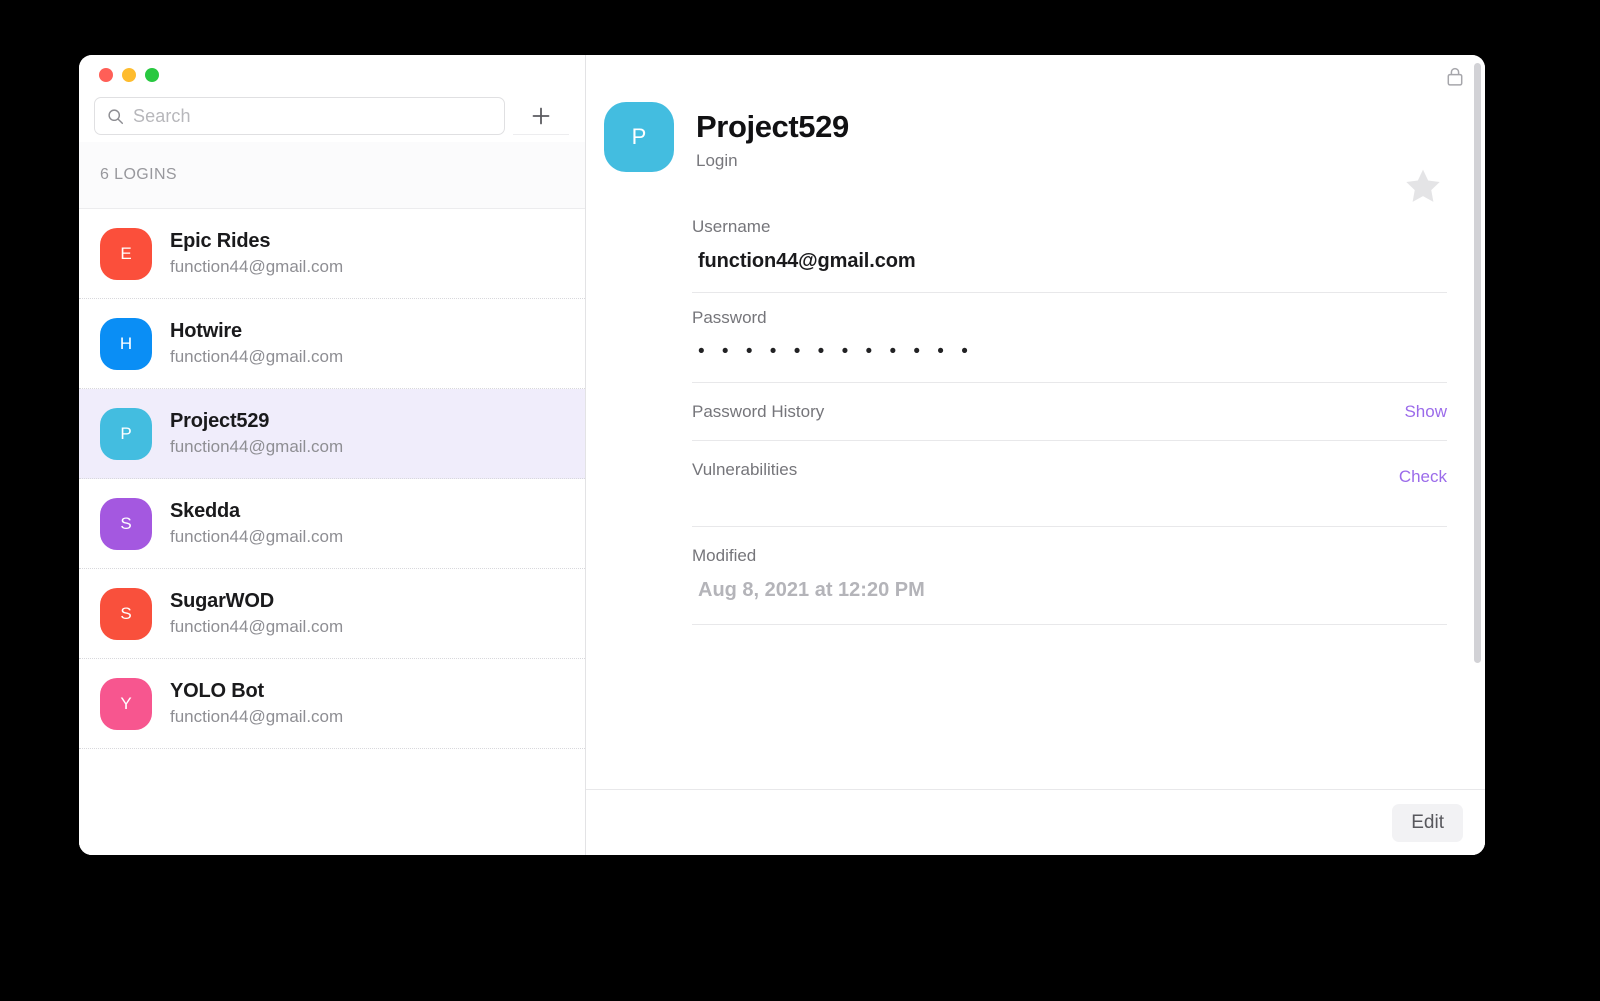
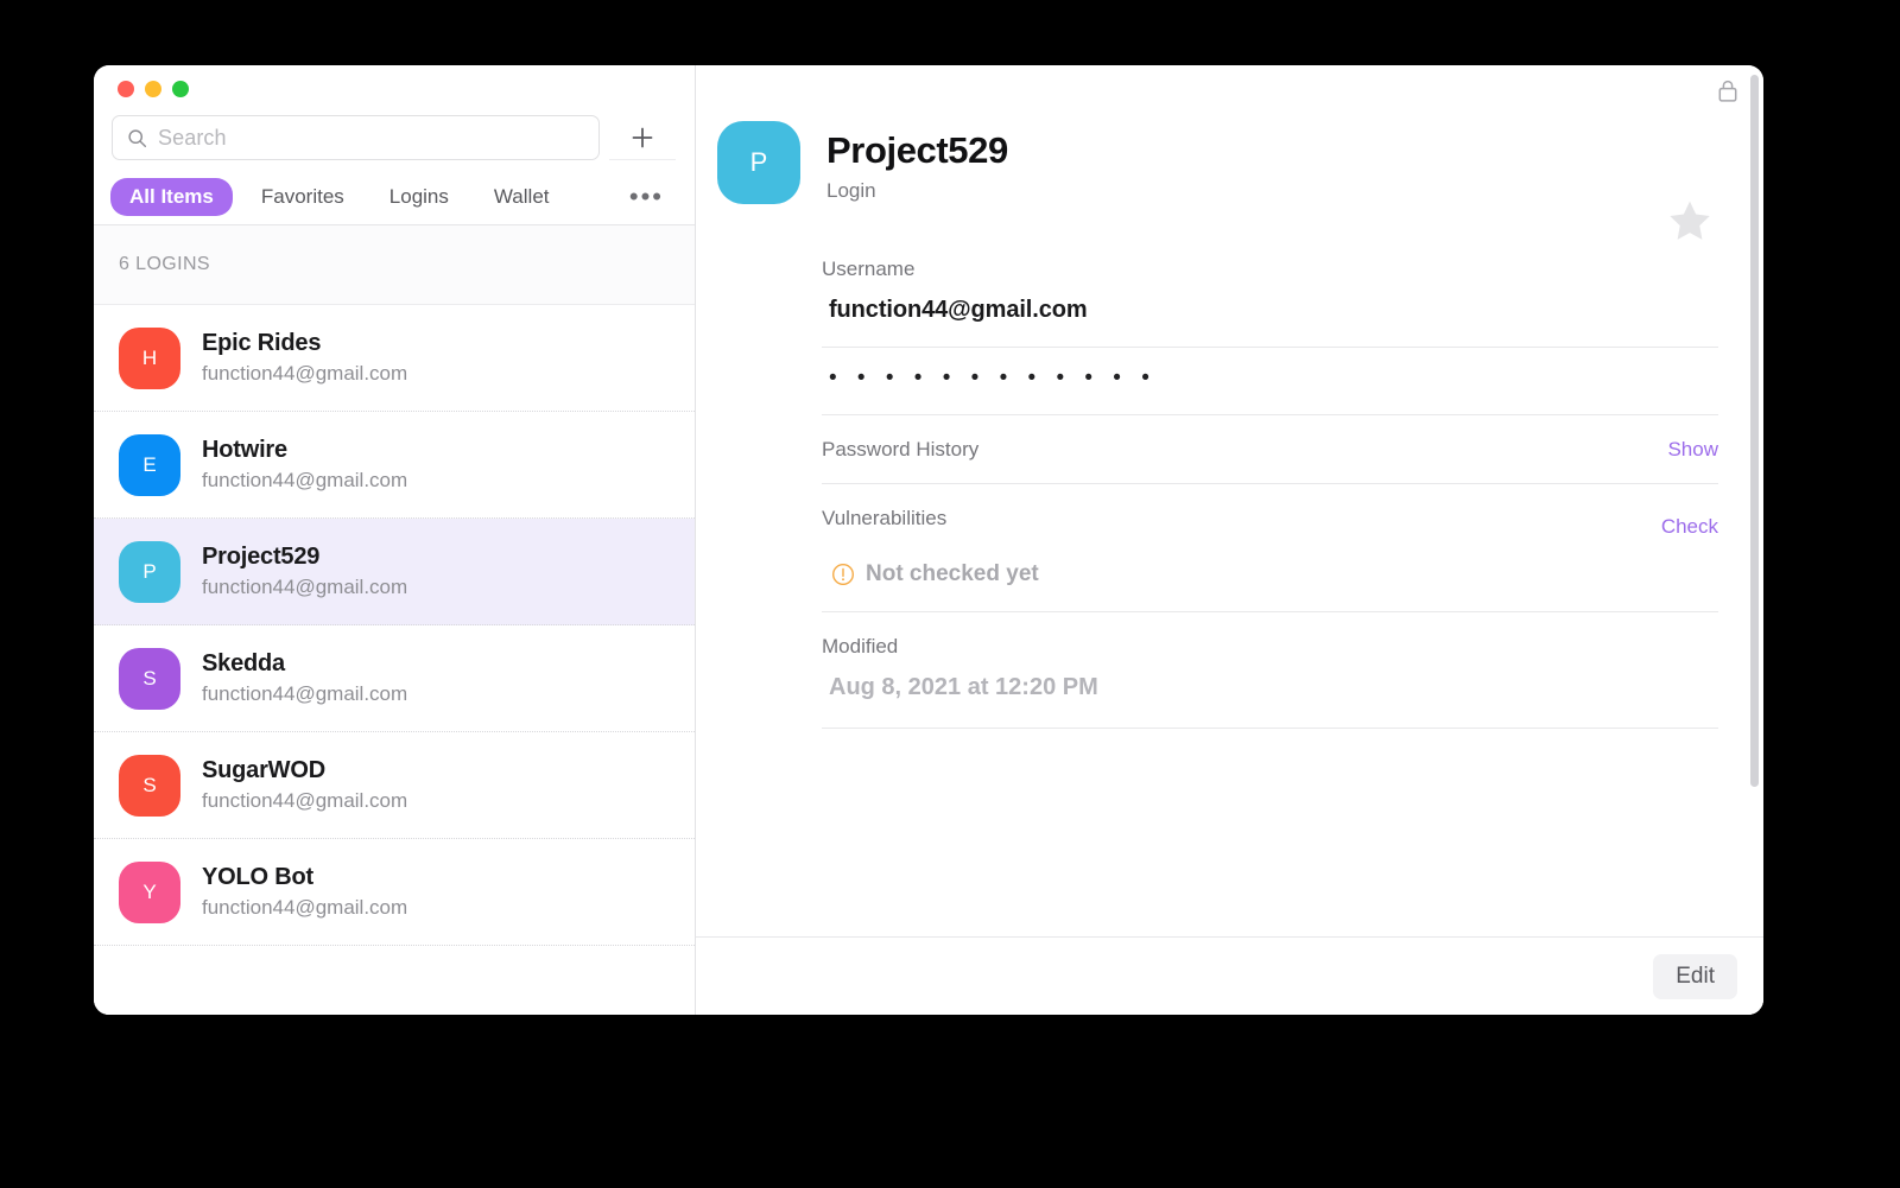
  Search
+ All Items
+ Favorites
+ Logins
+ Wallet
+ •••
  6 LOGINS
- E
+ H
  Epic Rides
  function44@gmail.com
- H
+ E
  Hotwire
  function44@gmail.com
  P
  Project529
  function44@gmail.com
  S
  Skedda
  function44@gmail.com
  S
  SugarWOD
  function44@gmail.com
  Y
  YOLO Bot
  function44@gmail.com
  P
  Project529
  Login
  Username
  function44@gmail.com
- Password
  • • • • • • • • • • • •
  Password History
  Show
  Vulnerabilities
  Check
+ Not checked yet
  Modified
  Aug 8, 2021 at 12:20 PM
  Edit
